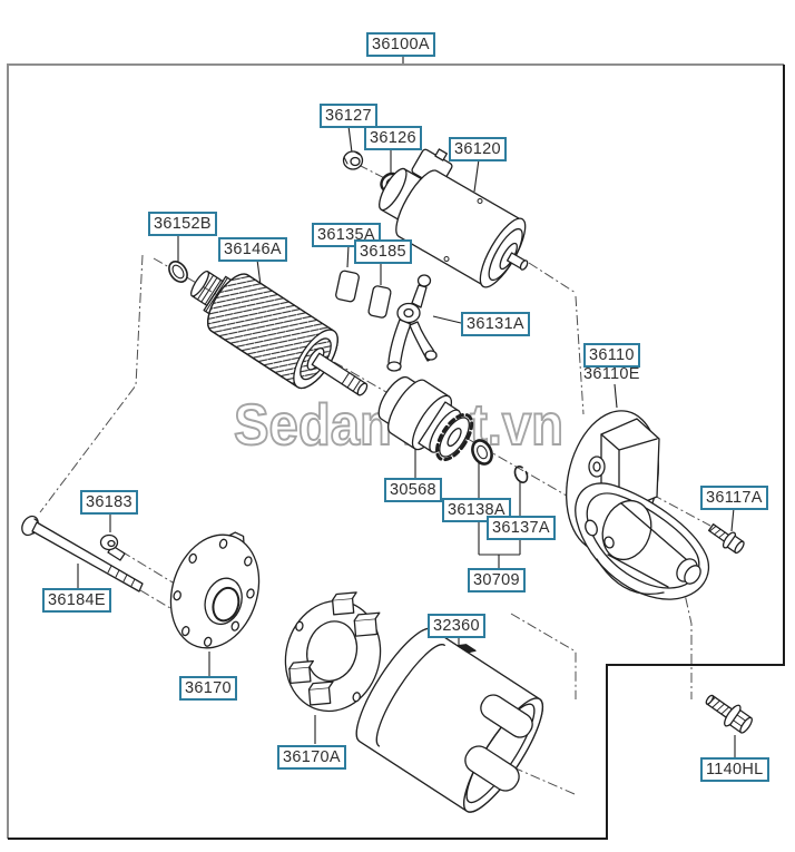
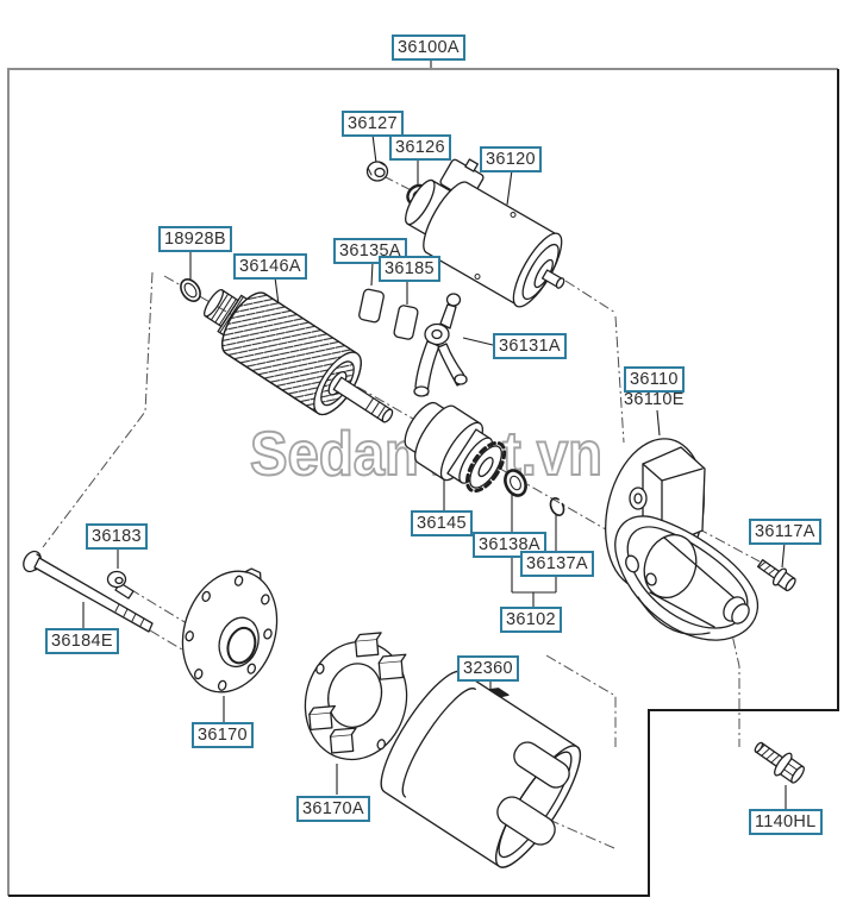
  Sedant.vn
  36100A
  36127
  36126
  36120
- 36152B
+ 18928B
  36146A
  36135A
  36185
  36131A
  36110
  36110E
  36117A
- 30568
+ 36145
  36138A
  36137A
- 30709
+ 36102
  36183
  36184E
  36170
  36170A
  32360
  1140HL
